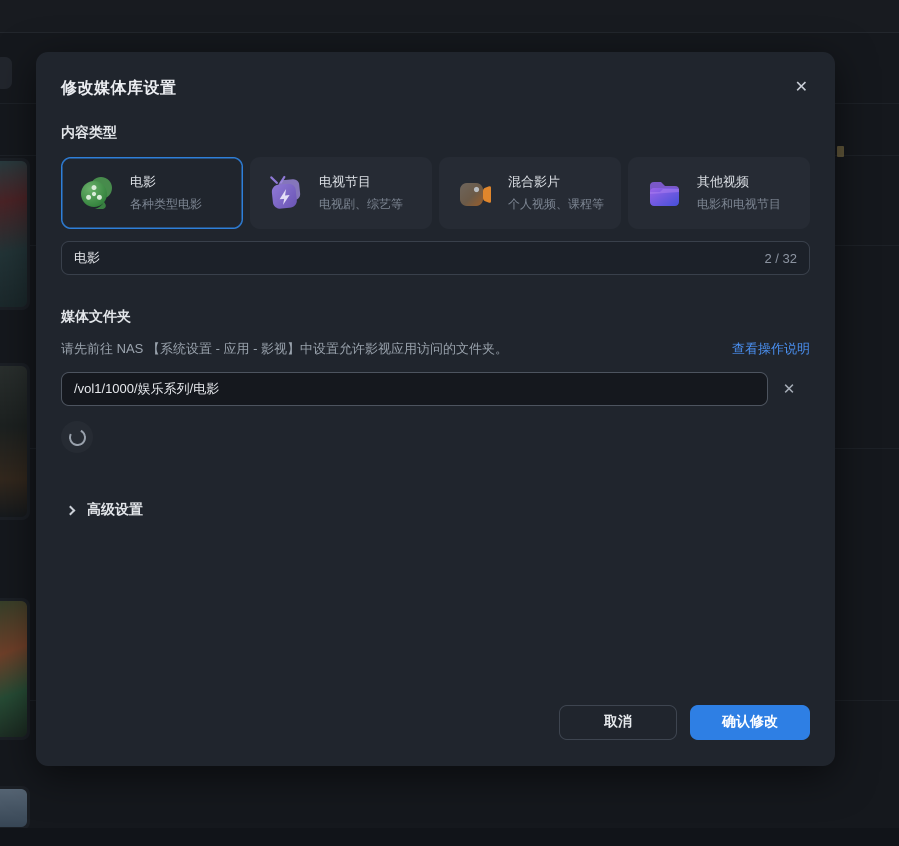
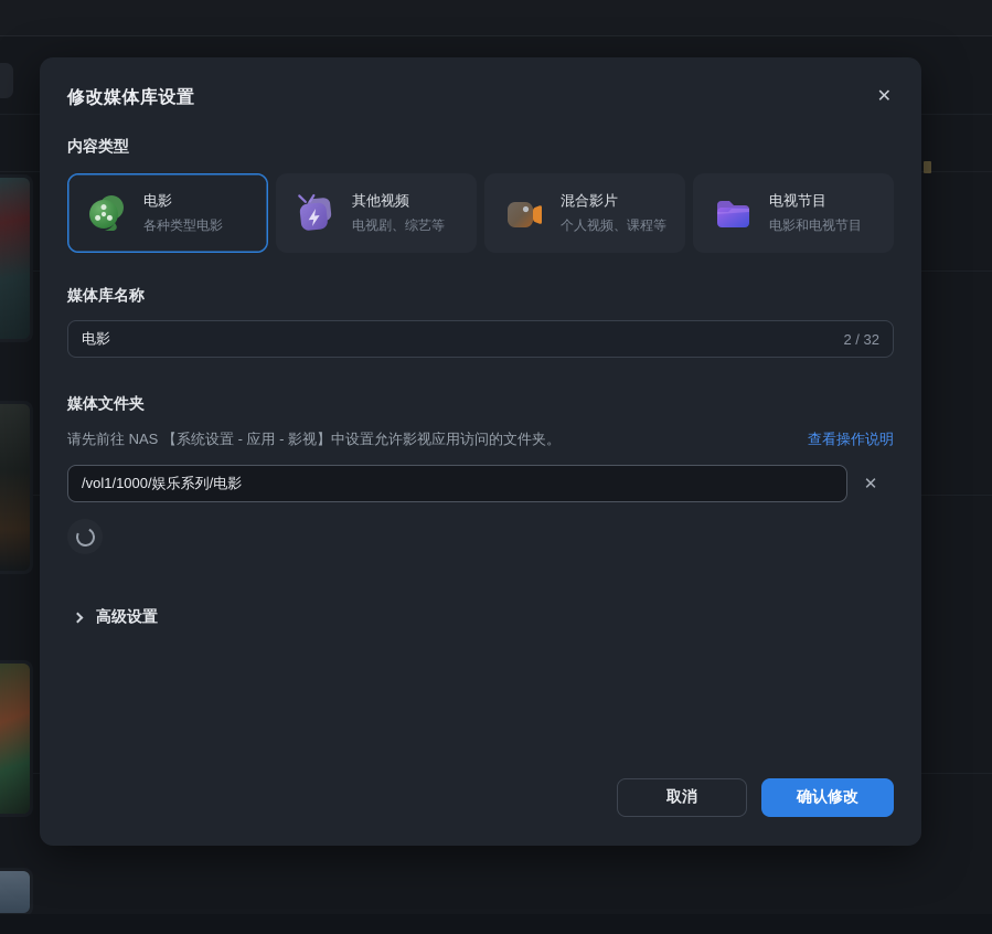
  修改媒体库设置
  ✕
  内容类型
  电影
  各种类型电影
- 电视节目
+ 其他视频
  电视剧、综艺等
  混合影片
  个人视频、课程等
- 其他视频
+ 电视节目
  电影和电视节目
+ 媒体库名称
  电影
  2 / 32
  媒体文件夹
  请先前往 NAS 【系统设置 - 应用 - 影视】中设置允许影视应用访问的文件夹。
  查看操作说明
  /vol1/1000/娱乐系列/电影
  ✕
  高级设置
  取消
  确认修改
